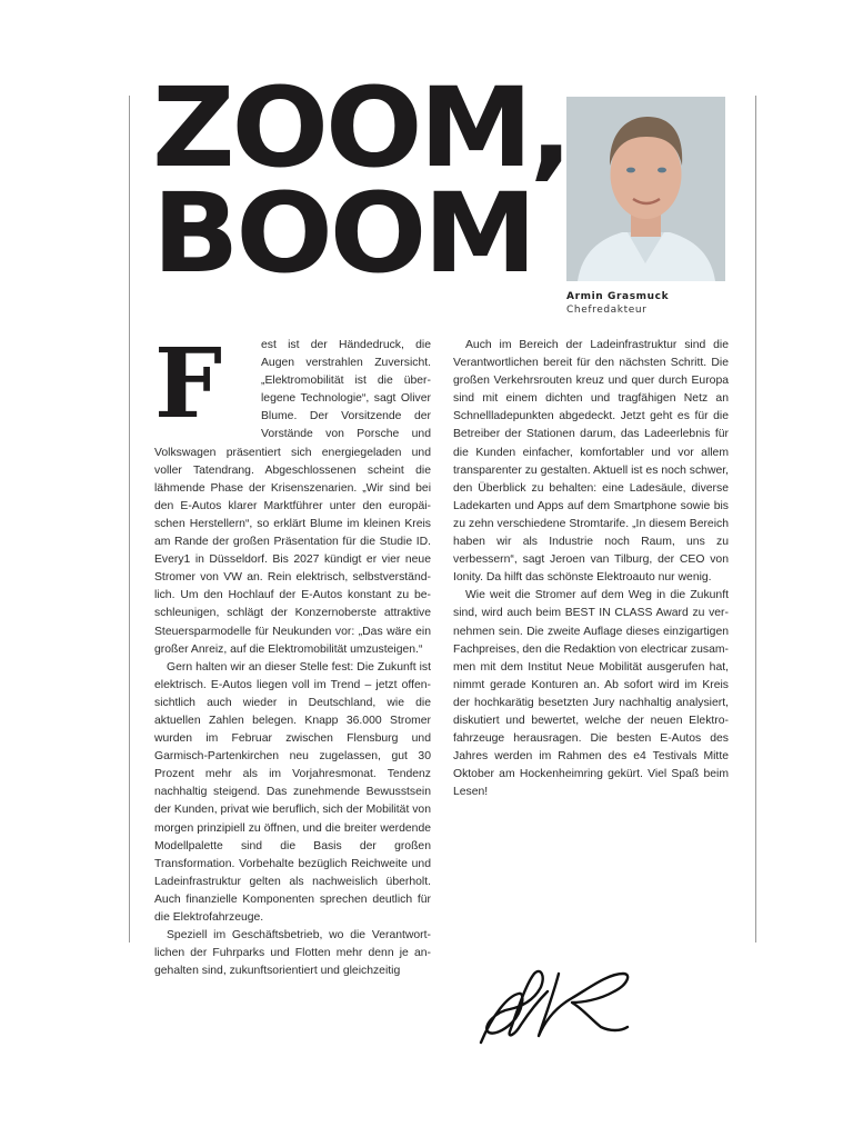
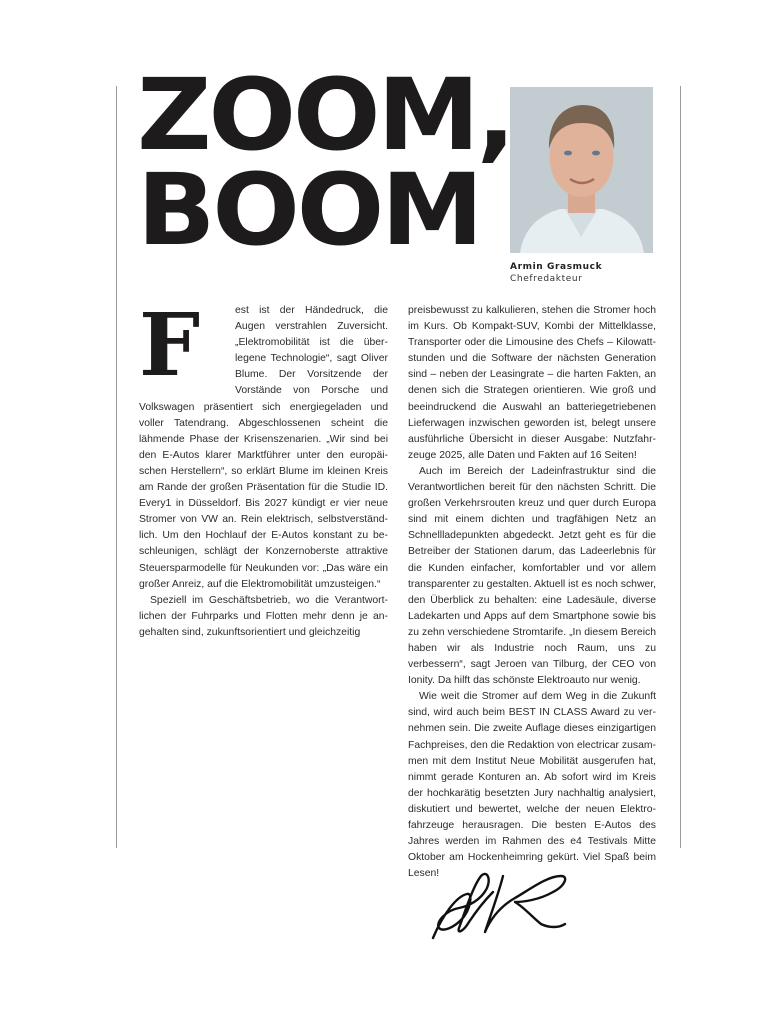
  ZOOM,
  BOOM
  Armin Grasmuck
  Chefredakteur
  F
  est ist der Händedruck, die Augen verstrahlen Zuversicht. „Elektromobilität ist die über­egene Technologie“, sagt Oliver Blume. Der Vorsitzende der Vorstände von Porsche und Volkswagen präsentiert sich energiegeladen und voller Tatendrang. Abgeschlossenen scheint die lähmende Phase der Krisenszenarien. „Wir sind bei den E-Autos klarer Marktführer unter den europäi­chen Herstellern“, so erklärt Blume im kleinen Kreis am Rande der großen Präsentation für die Studie ID. Every1 in Düsseldorf. Bis 2027 kündigt er vier neue Stromer von VW an. Rein elektrisch, selbstverständ­ich. Um den Hochlauf der E-Autos konstant zu be­chleunigen, schlägt der Konzernoberste attraktive Steuersparmodelle für Neukunden vor: „Das wäre ein großer Anreiz, auf die Elektromobilität umzusteigen.“
- Gern halten wir an dieser Stelle fest: Die Zukunft ist elektrisch. E-Autos liegen voll im Trend – jetzt offen­sichtlich auch wieder in Deutschland, wie die aktuellen Zahlen belegen. Knapp 36.000 Stromer wurden im Februar zwischen Flensburg und Garmisch-Parten­kirchen neu zugelassen, gut 30 Prozent mehr als im Vorjahresmonat. Tendenz nachhaltig steigend. Das zunehmende Bewusstsein der Kunden, privat wie beruflich, sich der Mobilität von morgen prinzipiell zu öffnen, und die breiter werdende Modellpalette sind die Basis der großen Transformation. Vorbehalte bezüglich Reichweite und Ladeinfrastruktur gelten als nachweislich überholt. Auch finanzielle Komponenten sprechen deutlich für die Elektrofahrzeuge.
  Speziell im Geschäftsbetrieb, wo die Verantwort­lichen der Fuhrparks und Flotten mehr denn je an­gehalten sind, zukunftsorientiert und gleichzeitig
+ preisbewusst zu kalkulieren, stehen die Stromer hoch im Kurs. Ob Kompakt-SUV, Kombi der Mittelklasse, Transporter oder die Limousine des Chefs – Kilowatt­stunden und die Software der nächsten Generation sind – neben der Leasingrate – die harten Fakten, an denen sich die Strategen orientieren. Wie groß und beeindruckend die Auswahl an batteriegetriebenen Lieferwagen inzwischen geworden ist, belegt unsere ausführliche Übersicht in dieser Ausgabe: Nutzfahr­zeuge 2025, alle Daten und Fakten auf 16 Seiten!
  Auch im Bereich der Ladeinfrastruktur sind die Verantwortlichen bereit für den nächsten Schritt. Die großen Verkehrsrouten kreuz und quer durch Europa sind mit einem dichten und tragfähigen Netz an Schnellladepunkten abgedeckt. Jetzt geht es für die Betreiber der Stationen darum, das Ladeerlebnis für die Kunden einfacher, komfortabler und vor allem transparenter zu gestalten. Aktuell ist es noch schwer, den Überblick zu behalten: eine Ladesäule, diverse Ladekarten und Apps auf dem Smartphone sowie bis zu zehn verschiedene Stromtarife. „In diesem Bereich haben wir als Industrie noch Raum, uns zu verbessern“, sagt Jeroen van Tilburg, der CEO von Ionity. Da hilft das schönste Elektroauto nur wenig.
  Wie weit die Stromer auf dem Weg in die Zukunft sind, wird auch beim BEST IN CLASS Award zu ver­nehmen sein. Die zweite Auflage dieses einzigartigen Fachpreises, den die Redaktion von electricar zusam­men mit dem Institut Neue Mobilität ausgerufen hat, nimmt gerade Konturen an. Ab sofort wird im Kreis der hochkarätig besetzten Jury nachhaltig analysiert, diskutiert und bewertet, welche der neuen Elektro­fahrzeuge herausragen. Die besten E-Autos des Jahres werden im Rahmen des e4 Testivals Mitte Oktober am Hockenheimring gekürt. Viel Spaß beim Lesen!
